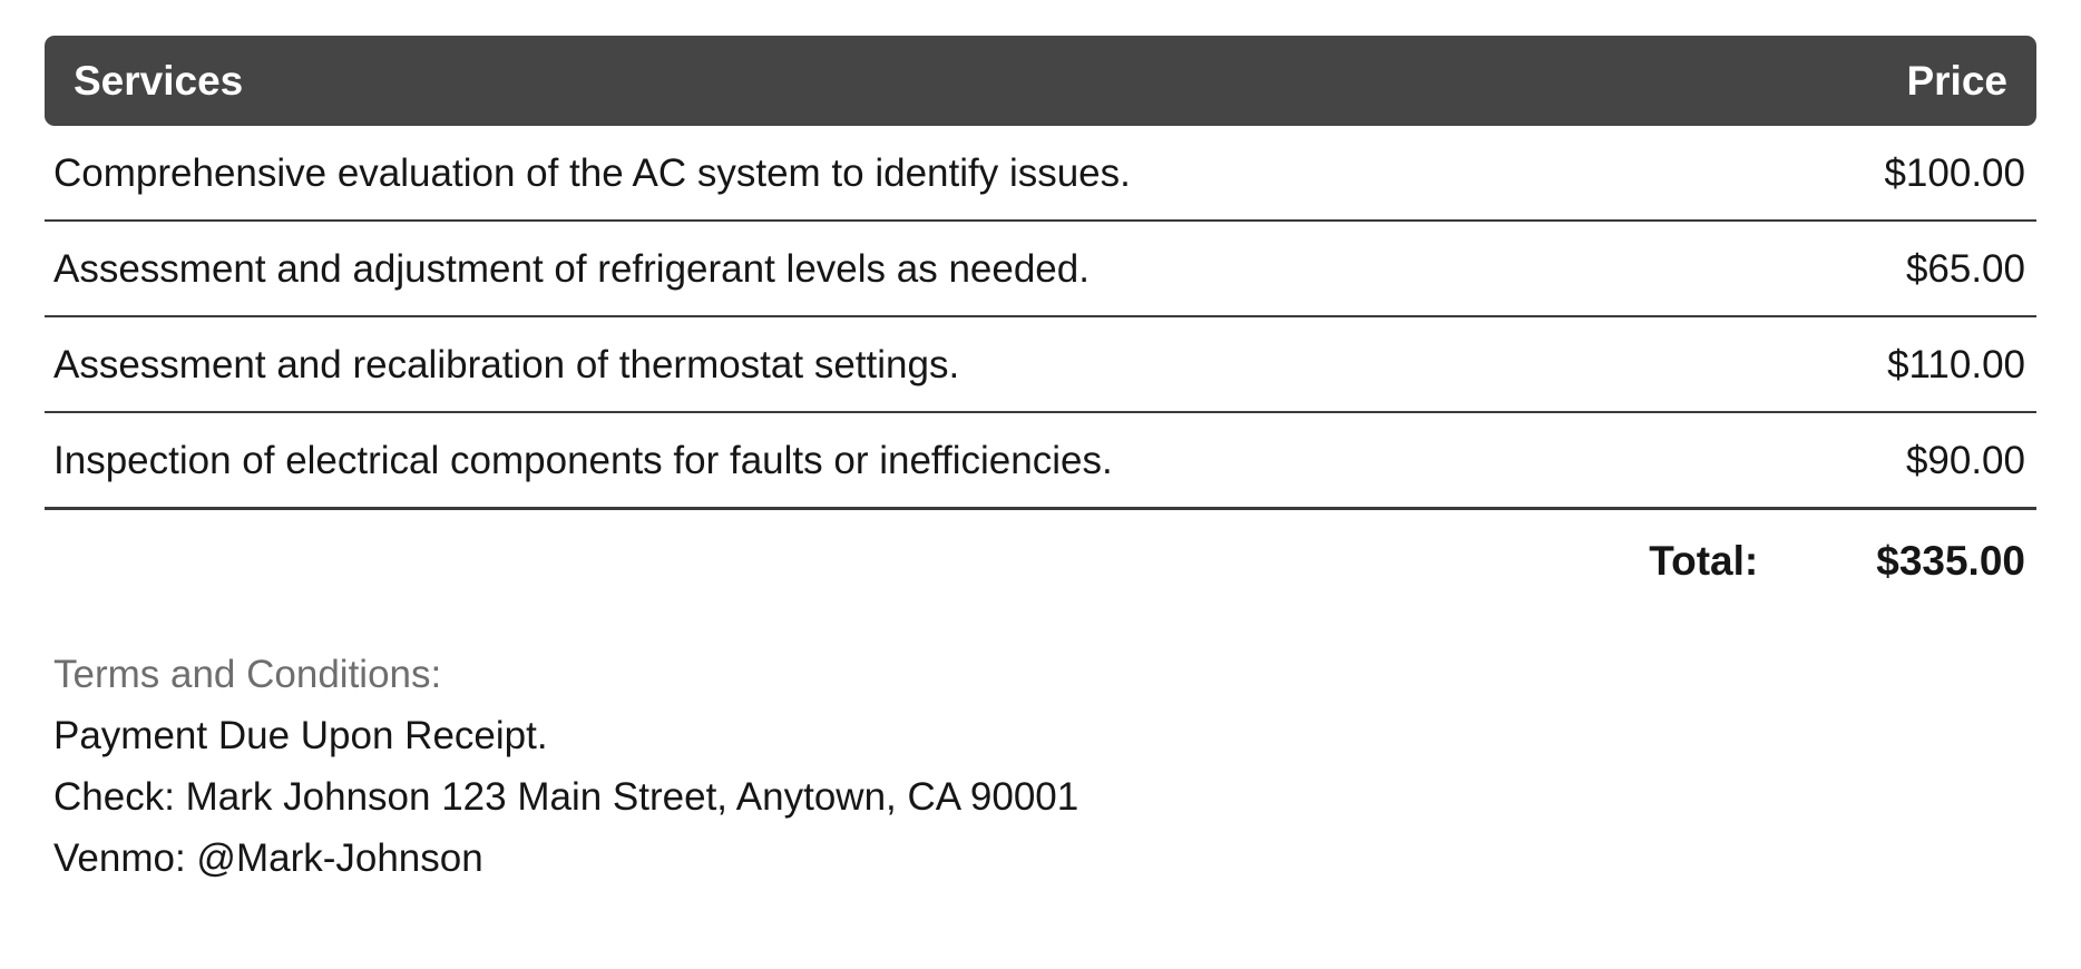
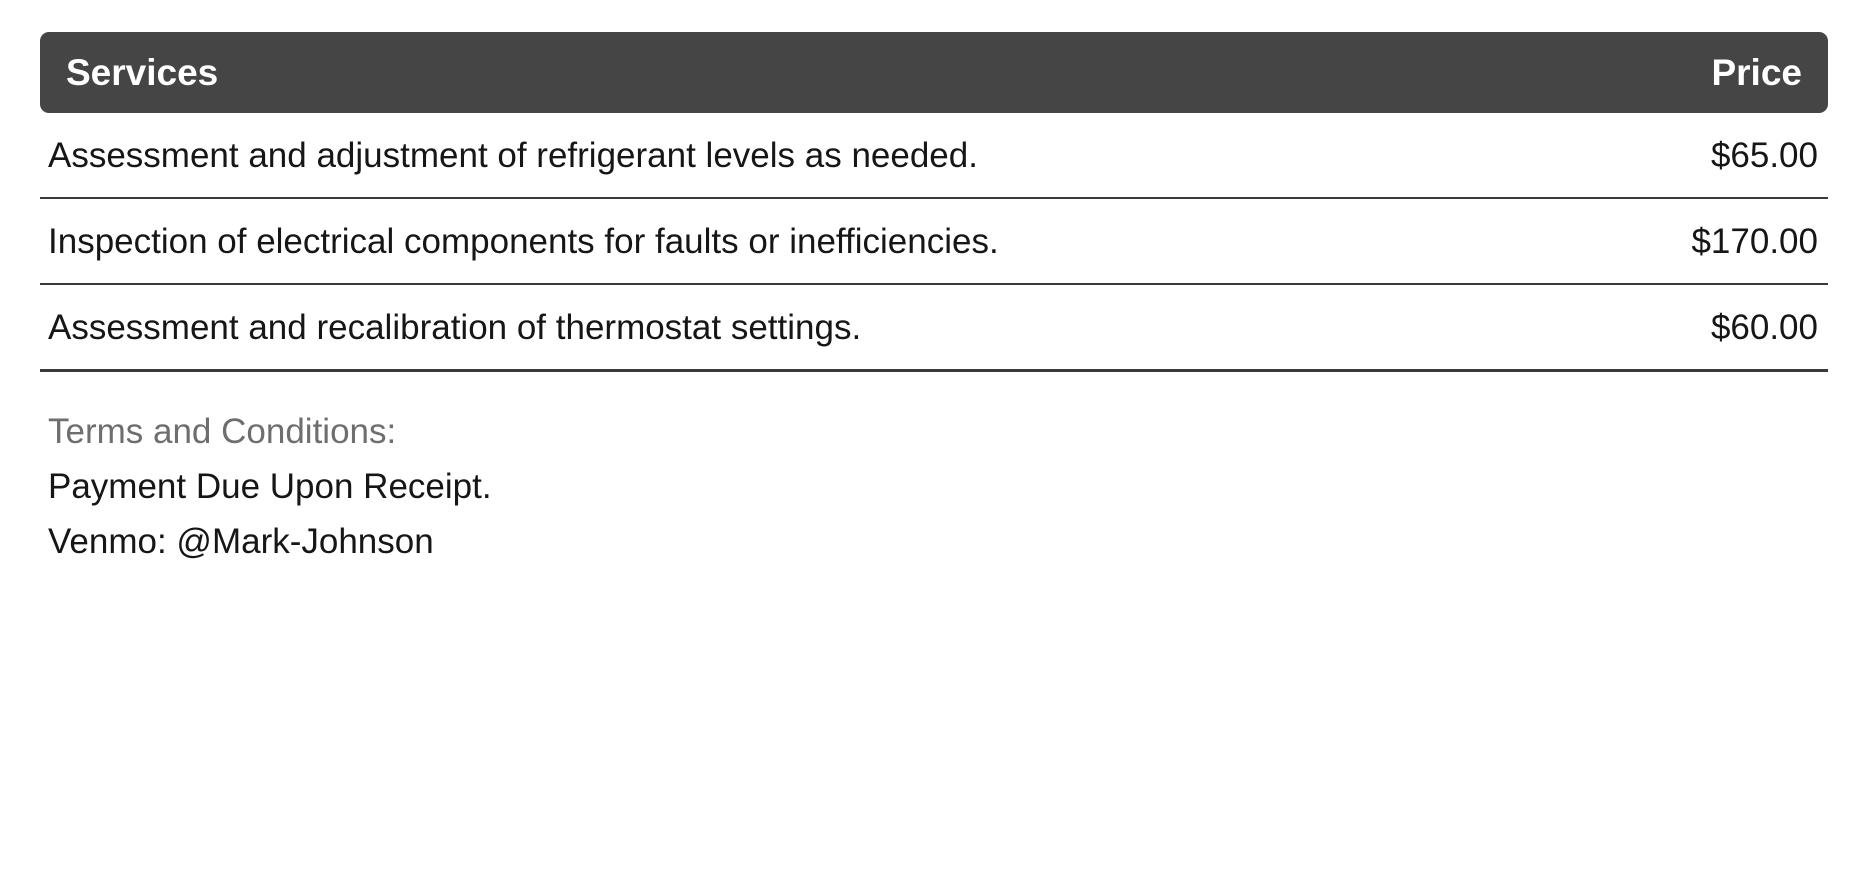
  Services
  Price
- Comprehensive evaluation of the AC system to identify issues.
- $100.00
  Assessment and adjustment of refrigerant levels as needed.
  $65.00
- Assessment and recalibration of thermostat settings.
+ Inspection of electrical components for faults or inefficiencies.
- $110.00
+ $170.00
- Inspection of electrical components for faults or inefficiencies.
+ Assessment and recalibration of thermostat settings.
- $90.00
+ $60.00
- Total:
- $335.00
  Terms and Conditions:
  Payment Due Upon Receipt.
- Check: Mark Johnson 123 Main Street, Anytown, CA 90001
  Venmo: @Mark-Johnson
